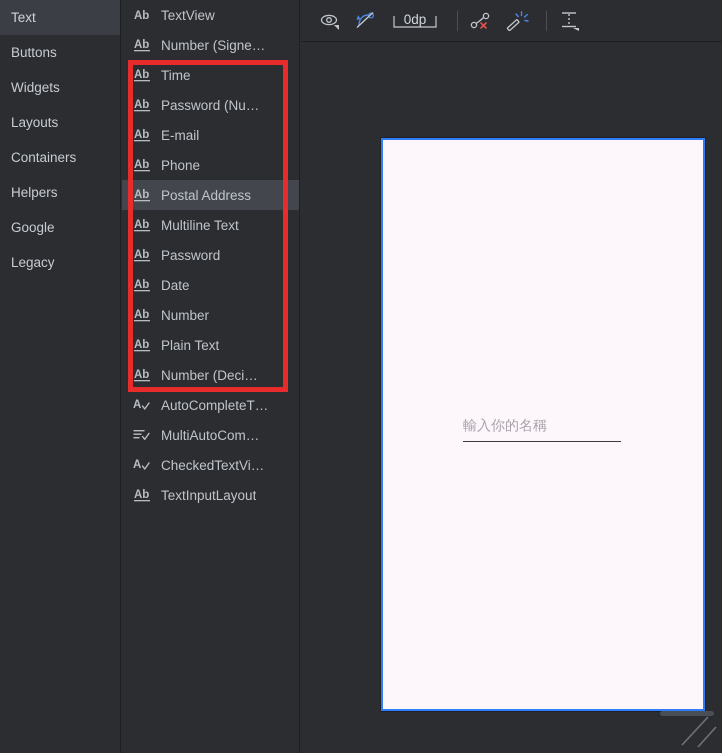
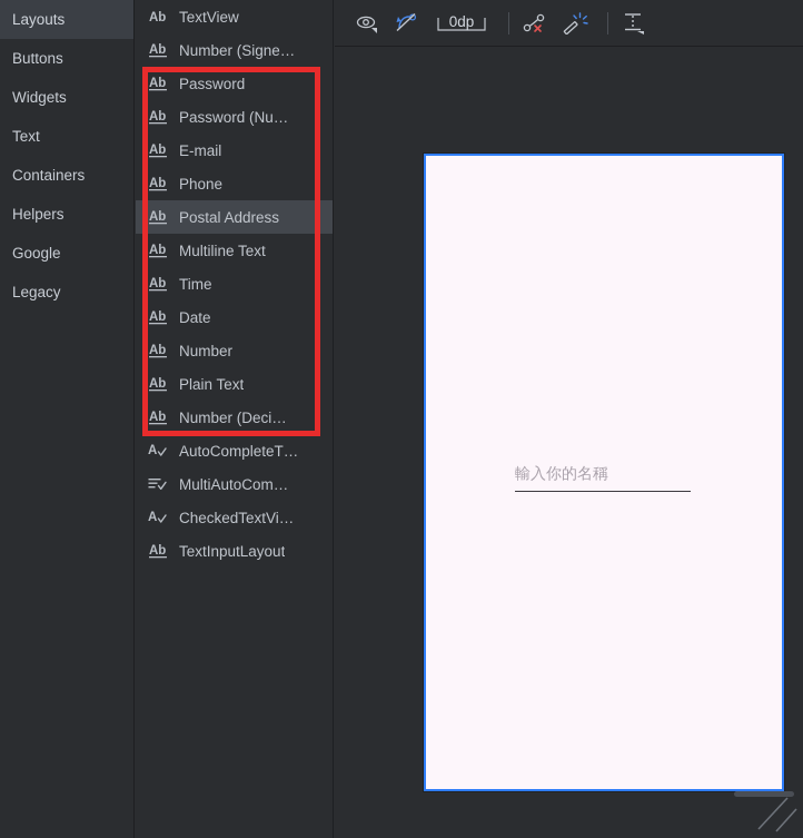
- Text
+ Layouts
  Buttons
  Widgets
- Layouts
+ Text
  Containers
  Helpers
  Google
  Legacy
  Ab
  TextView
  Ab
  Number (Signe…
  Ab
- Time
+ Password
  Ab
  Password (Nu…
  Ab
  E-mail
  Ab
  Phone
  Ab
  Postal Address
  Ab
  Multiline Text
  Ab
- Password
+ Time
  Ab
  Date
  Ab
  Number
  Ab
  Plain Text
  Ab
  Number (Deci…
  A
  AutoCompleteT…
  MultiAutoCom…
  A
  CheckedTextVi…
  Ab
  TextInputLayout
  0dp
  輸入你的名稱
